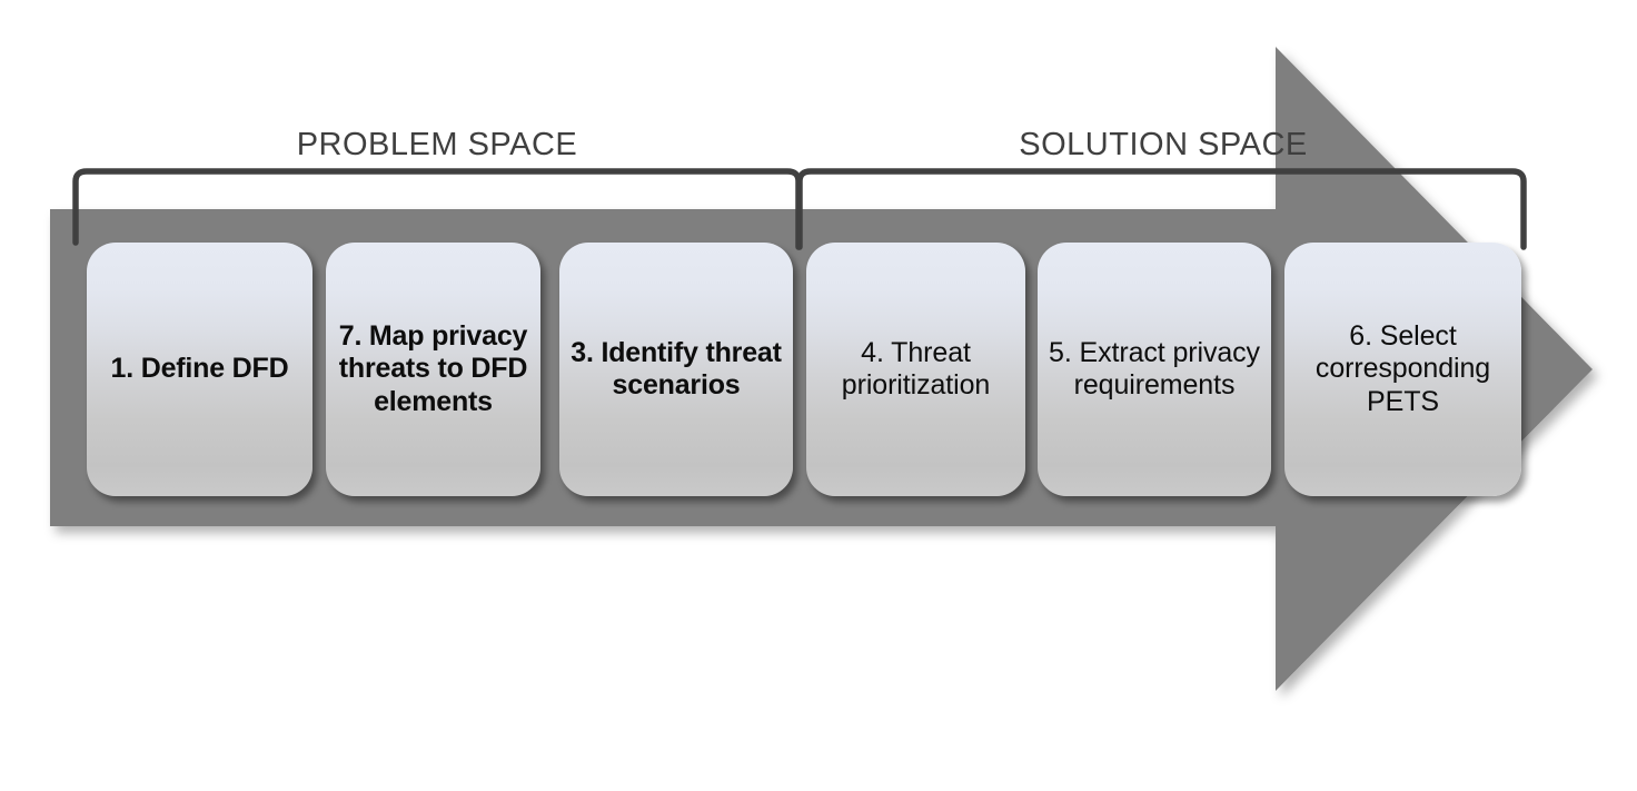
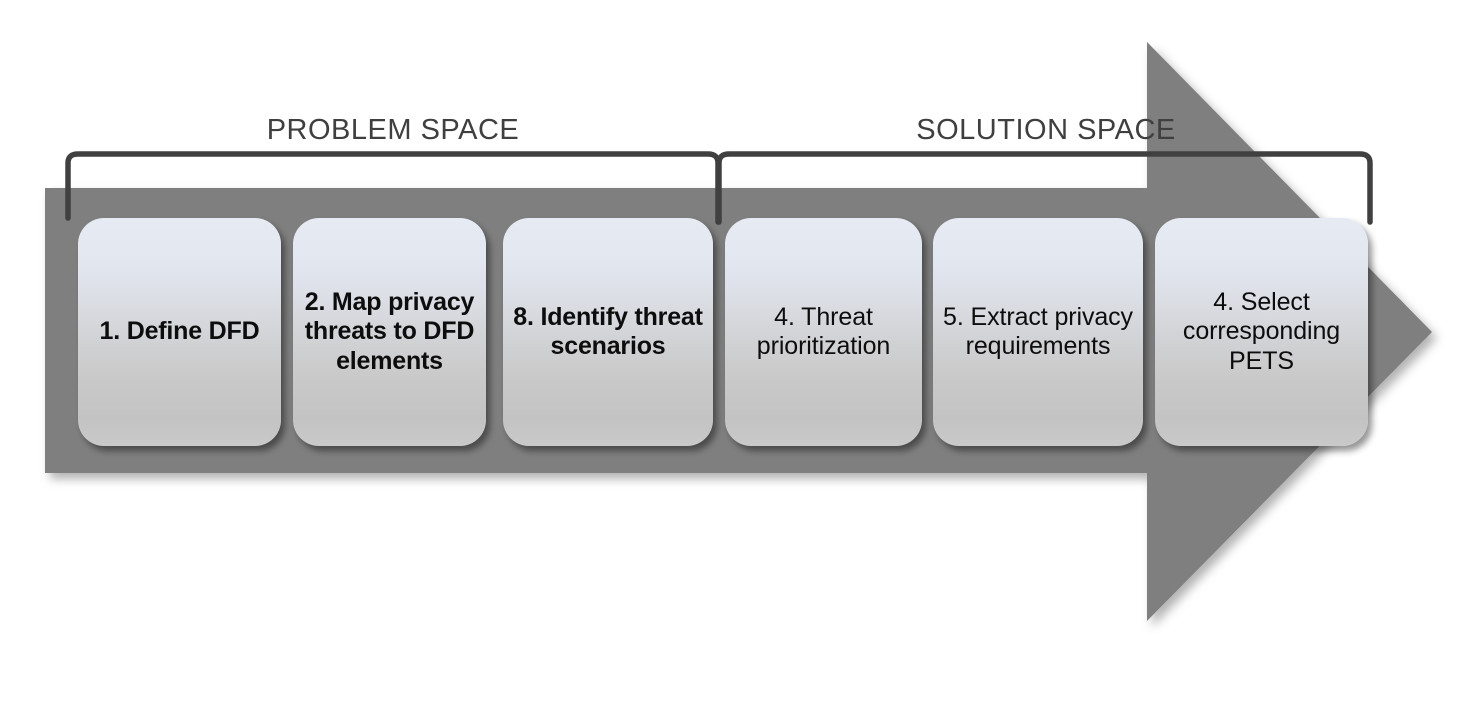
  PROBLEM SPACE
  SOLUTION SPACE
  1. Define DFD
- 7. Map privacy threats to DFD elements
+ 2. Map privacy threats to DFD elements
- 3. Identify threat scenarios
+ 8. Identify threat scenarios
  4. Threat prioritization
  5. Extract privacy requirements
- 6. Select corresponding PETS
+ 4. Select corresponding PETS
